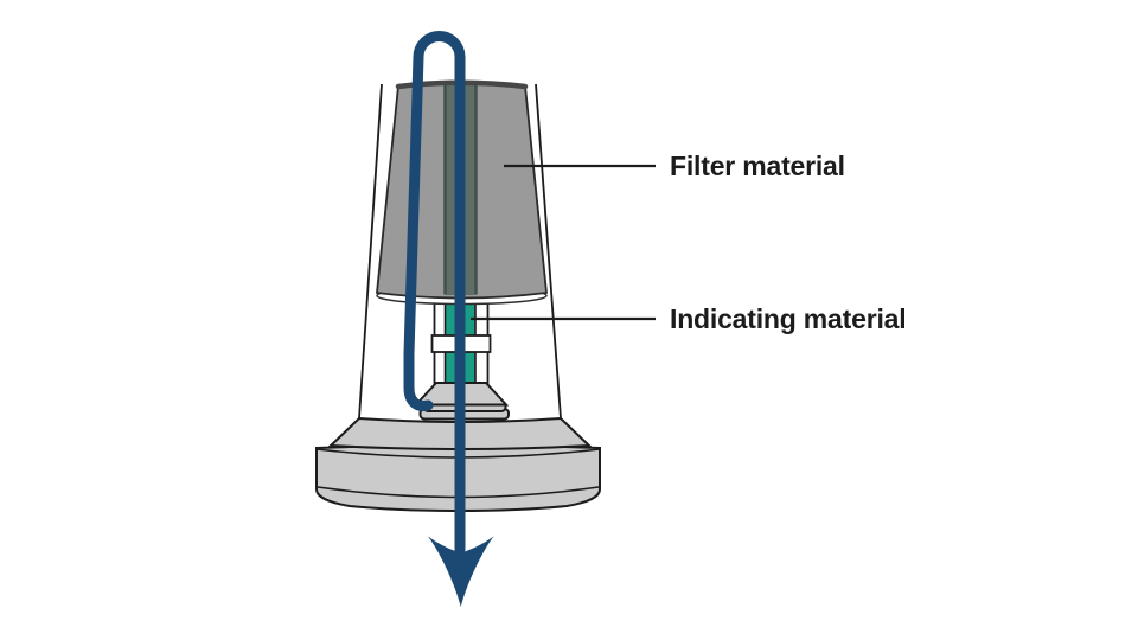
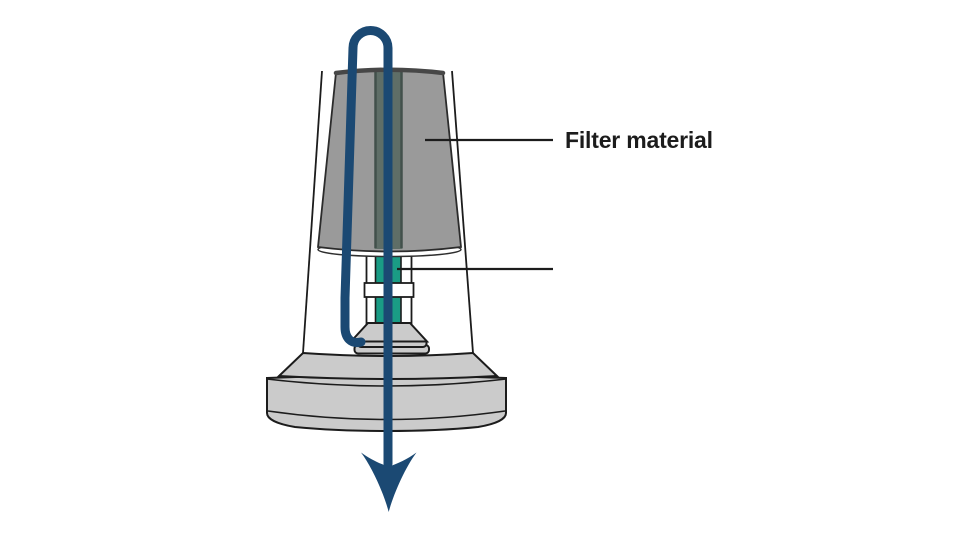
  Filter material
- Indicating material
